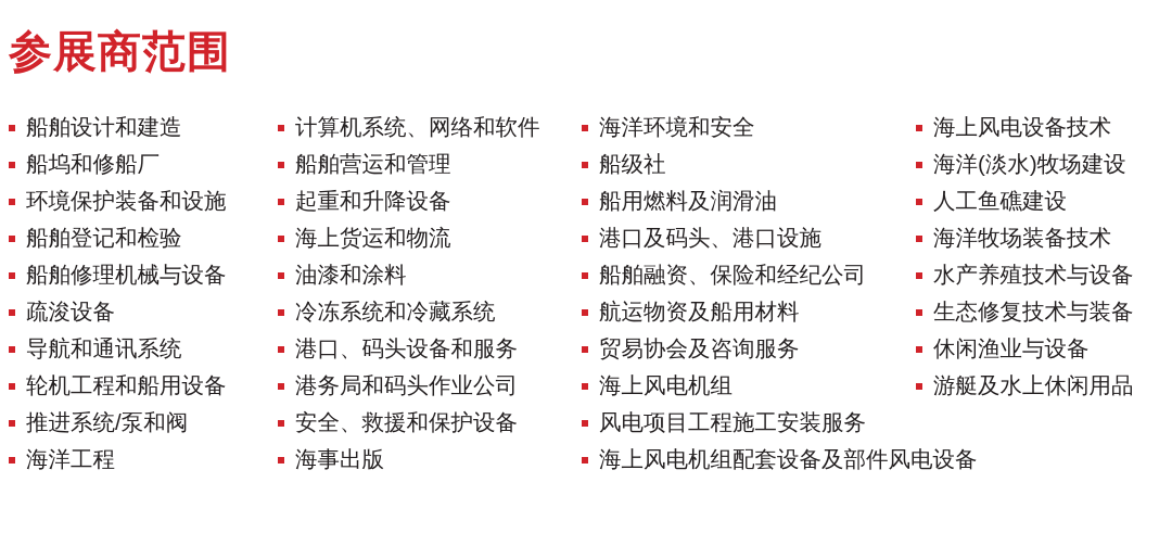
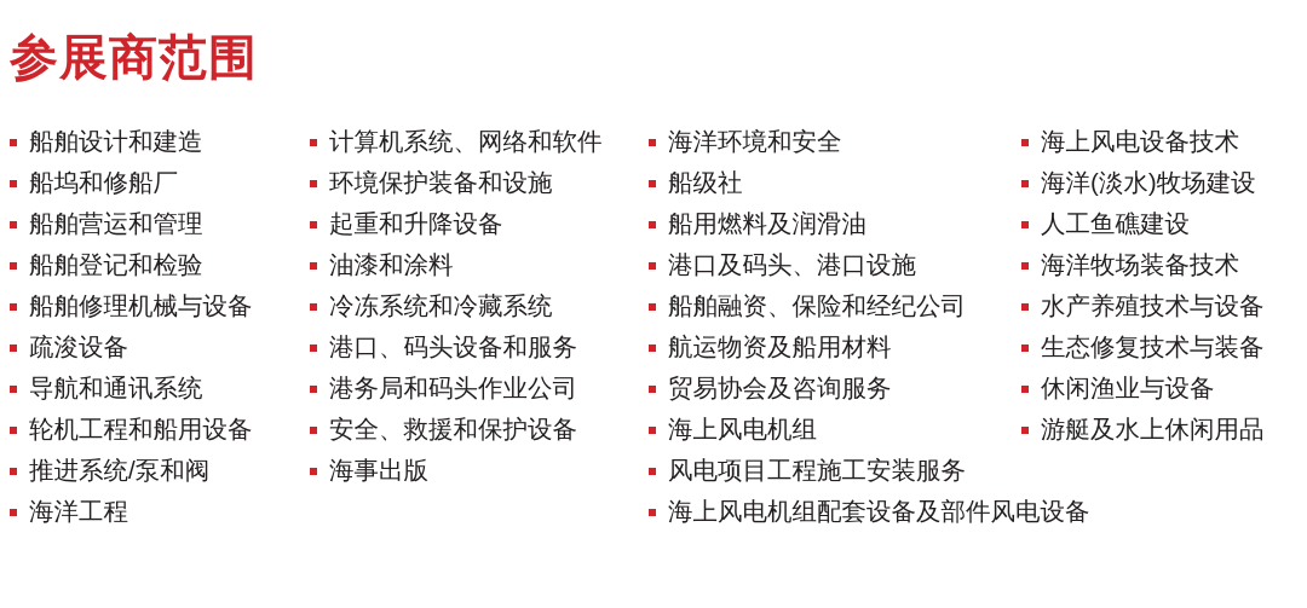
  参展商范围
  船舶设计和建造
  船坞和修船厂
- 环境保护装备和设施
+ 船舶营运和管理
  船舶登记和检验
  船舶修理机械与设备
  疏浚设备
  导航和通讯系统
  轮机工程和船用设备
  推进系统/泵和阀
  海洋工程
  计算机系统、网络和软件
- 船舶营运和管理
+ 环境保护装备和设施
  起重和升降设备
- 海上货运和物流
  油漆和涂料
  冷冻系统和冷藏系统
  港口、码头设备和服务
  港务局和码头作业公司
  安全、救援和保护设备
  海事出版
  海洋环境和安全
  船级社
  船用燃料及润滑油
  港口及码头、港口设施
  船舶融资、保险和经纪公司
  航运物资及船用材料
  贸易协会及咨询服务
  海上风电机组
  风电项目工程施工安装服务
  海上风电机组配套设备及部件风电设备
  海上风电设备技术
  海洋(淡水)牧场建设
  人工鱼礁建设
  海洋牧场装备技术
  水产养殖技术与设备
  生态修复技术与装备
  休闲渔业与设备
  游艇及水上休闲用品
